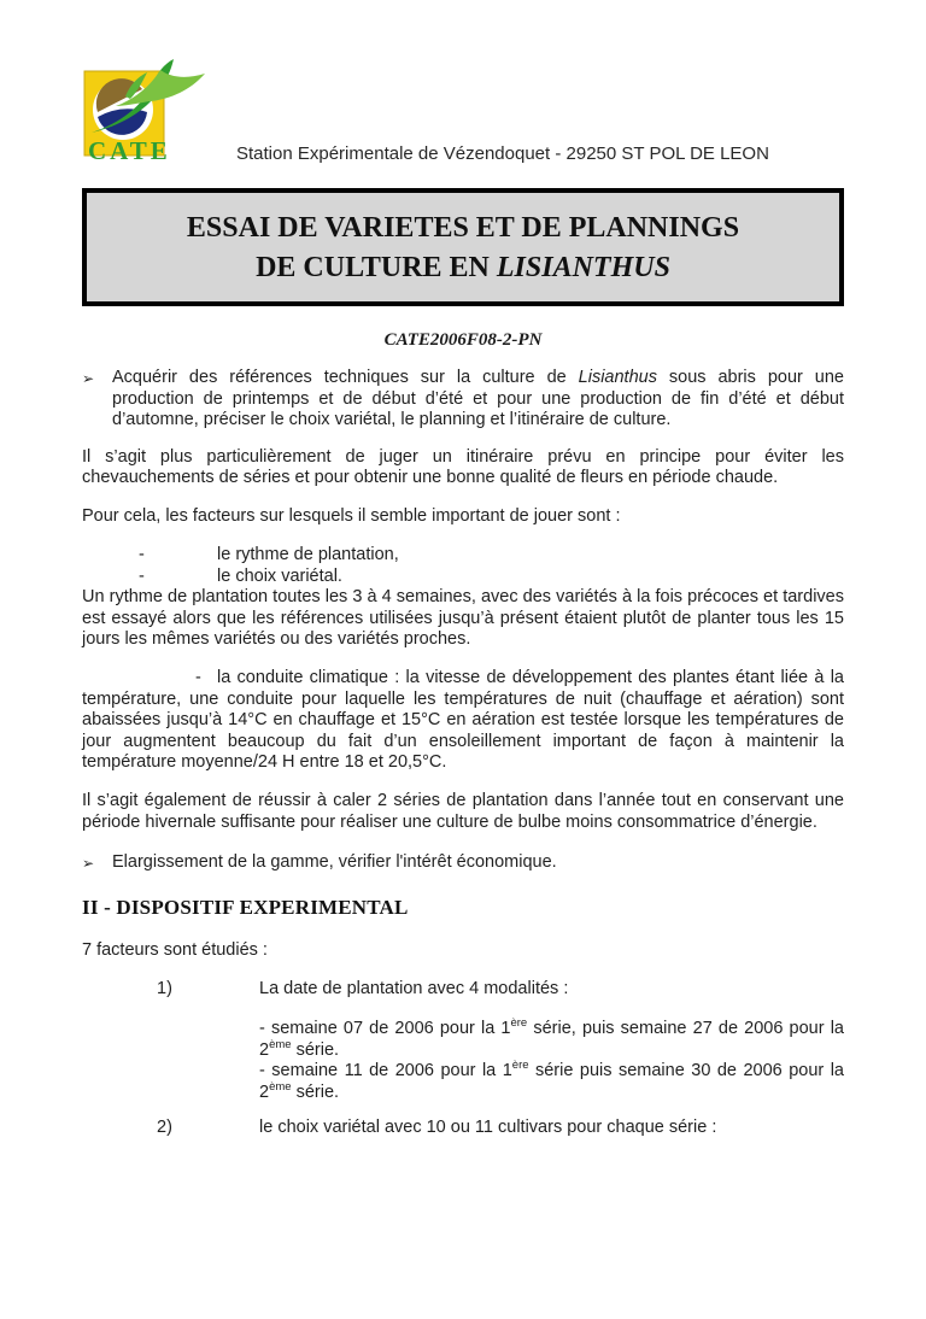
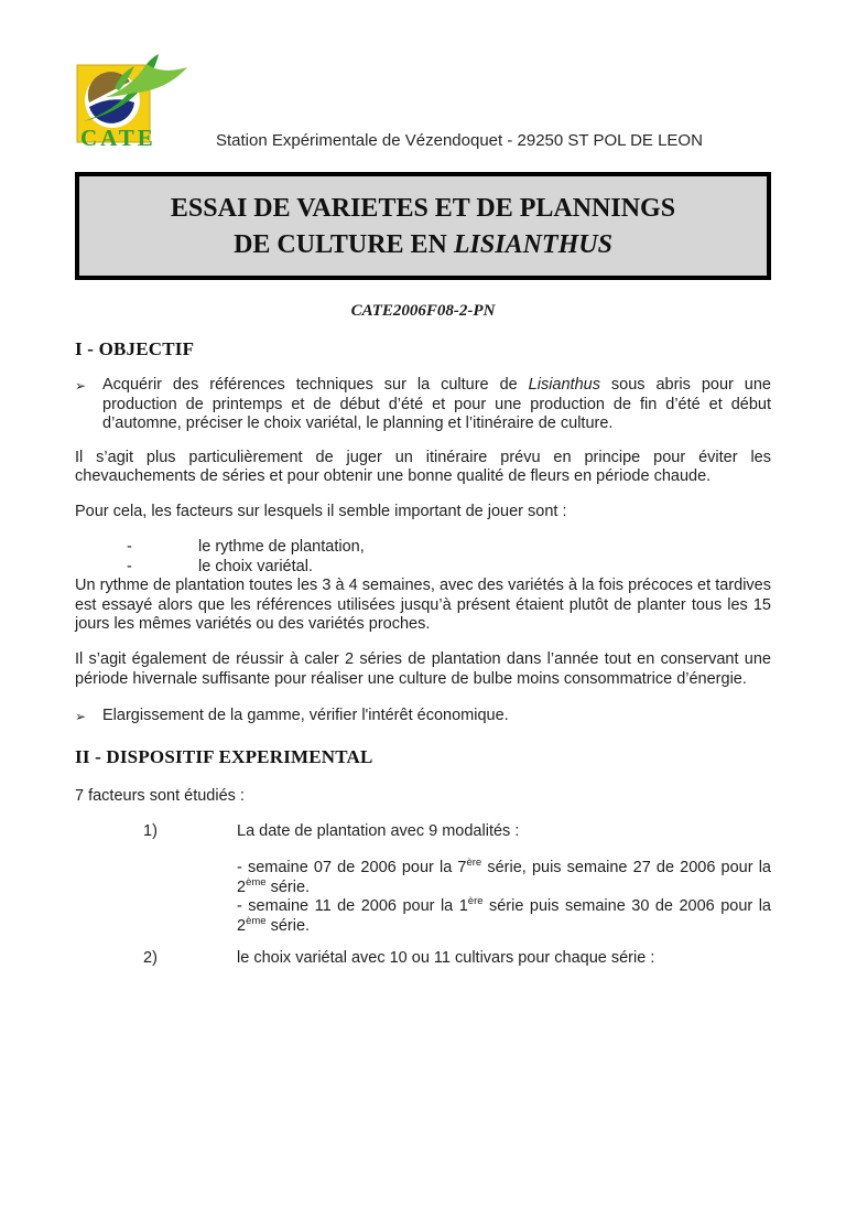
  CATE
  Station Expérimentale de Vézendoquet - 29250 ST POL DE LEON
  ESSAI DE VARIETES ET DE PLANNINGS
  DE CULTURE EN LISIANTHUS
  CATE2006F08-2-PN
+ I - OBJECTIF
  ➢
  Acquérir des références techniques sur la culture de Lisianthus sous abris pour une production de printemps et de début d’été et pour une production de fin d’été et début d’automne, préciser le choix variétal, le planning et l’itinéraire de culture.
  Il s’agit plus particulièrement de juger un itinéraire prévu en principe pour éviter les chevauchements de séries et pour obtenir une bonne qualité de fleurs en période chaude.
  Pour cela, les facteurs sur lesquels il semble important de jouer sont :
  -
  le rythme de plantation,
  -
  le choix variétal.
  Un rythme de plantation toutes les 3 à 4 semaines, avec des variétés à la fois précoces et tardives est essayé alors que les références utilisées jusqu’à présent étaient plutôt de planter tous les 15 jours les mêmes variétés ou des variétés proches.
- - la conduite climatique : la vitesse de développement des plantes étant liée à la température, une conduite pour laquelle les températures de nuit (chauffage et aération) sont abaissées jusqu’à 14°C en chauffage et 15°C en aération est testée lorsque les températures de jour augmentent beaucoup du fait d’un ensoleillement important de façon à maintenir la température moyenne/24 H entre 18 et 20,5°C.
  Il s’agit également de réussir à caler 2 séries de plantation dans l’année tout en conservant une période hivernale suffisante pour réaliser une culture de bulbe moins consommatrice d’énergie.
  ➢
  Elargissement de la gamme, vérifier l'intérêt économique.
  II - DISPOSITIF EXPERIMENTAL
  7 facteurs sont étudiés :
  1)
- La date de plantation avec 4 modalités :
+ La date de plantation avec 9 modalités :
- - semaine 07 de 2006 pour la 1ère série, puis semaine 27 de 2006 pour la 2ème série.
+ - semaine 07 de 2006 pour la 7ère série, puis semaine 27 de 2006 pour la 2ème série.
  - semaine 11 de 2006 pour la 1ère série puis semaine 30 de 2006 pour la 2ème série.
  2)
  le choix variétal avec 10 ou 11 cultivars pour chaque série :
